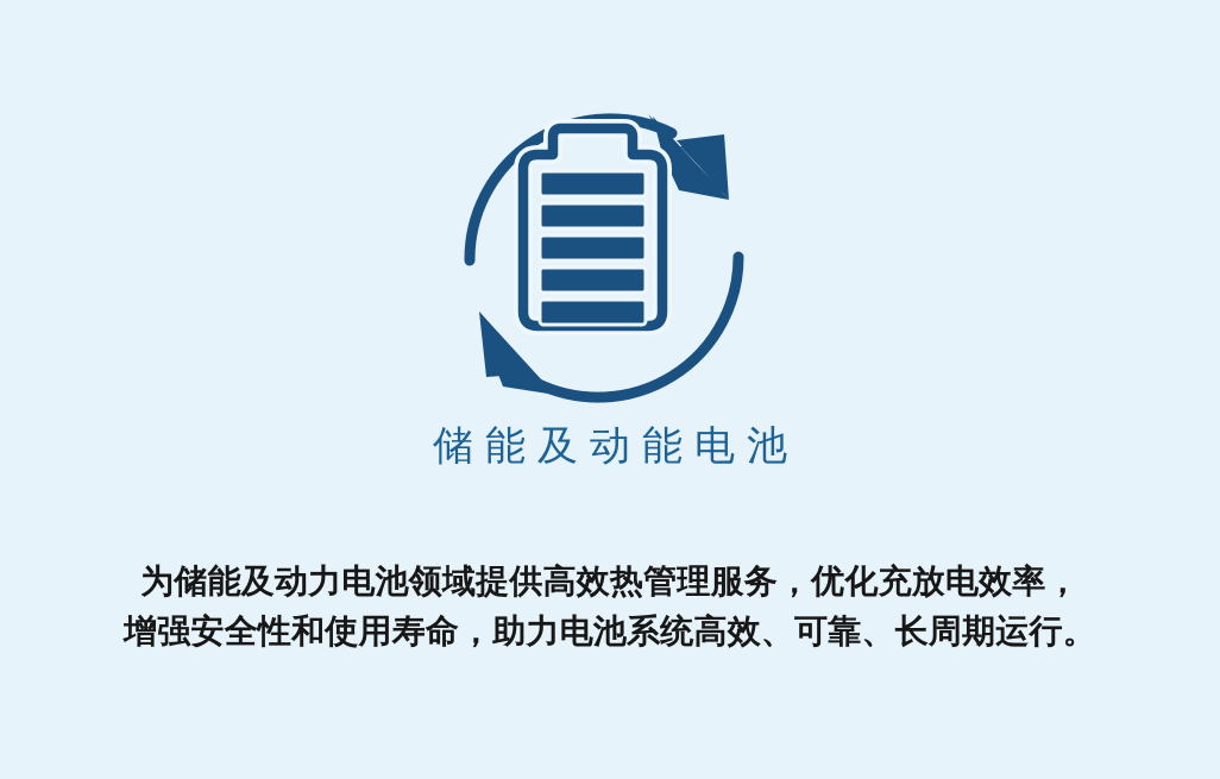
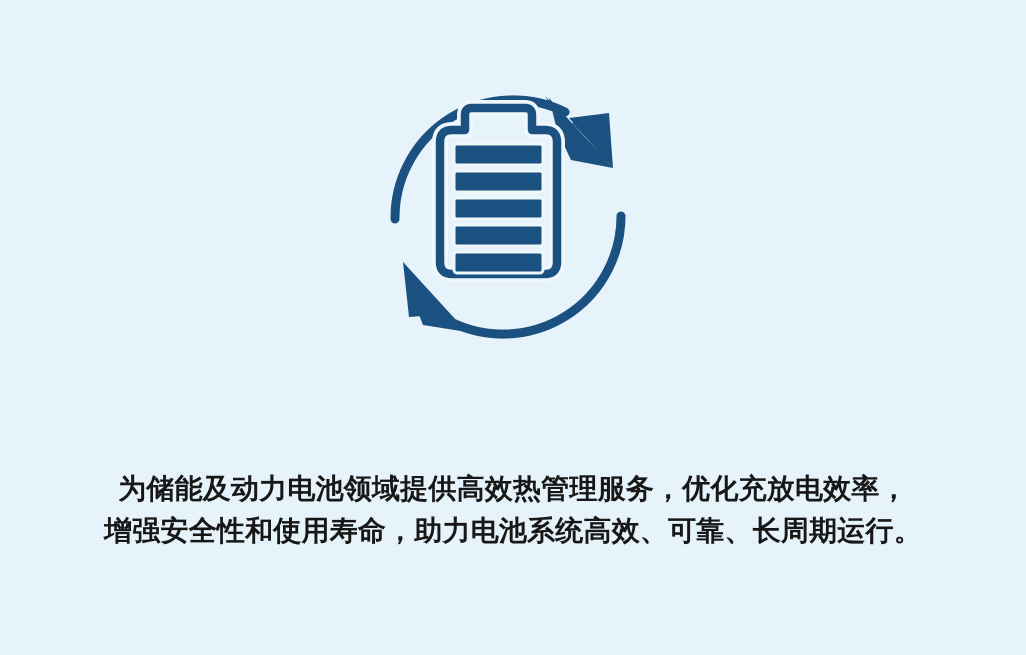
- 储能及动能电池
  为储能及动力电池领域提供高效热管理服务，优化充放电效率，
  增强安全性和使用寿命，助力电池系统高效、可靠、长周期运行。
